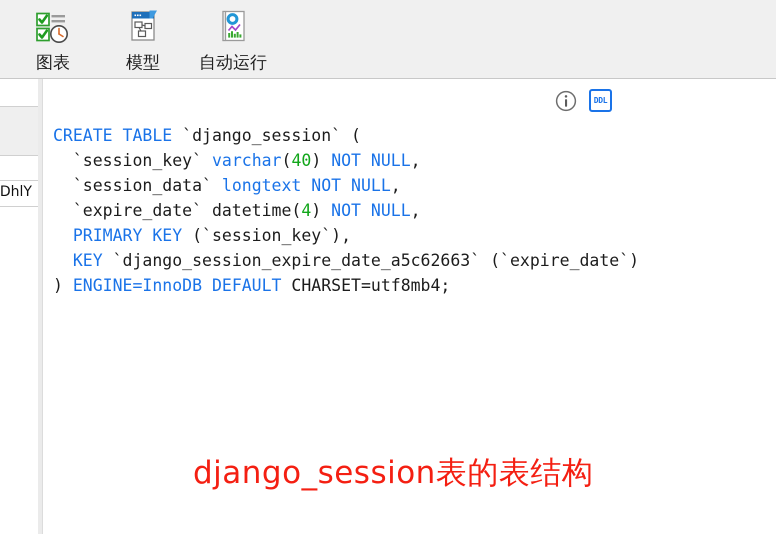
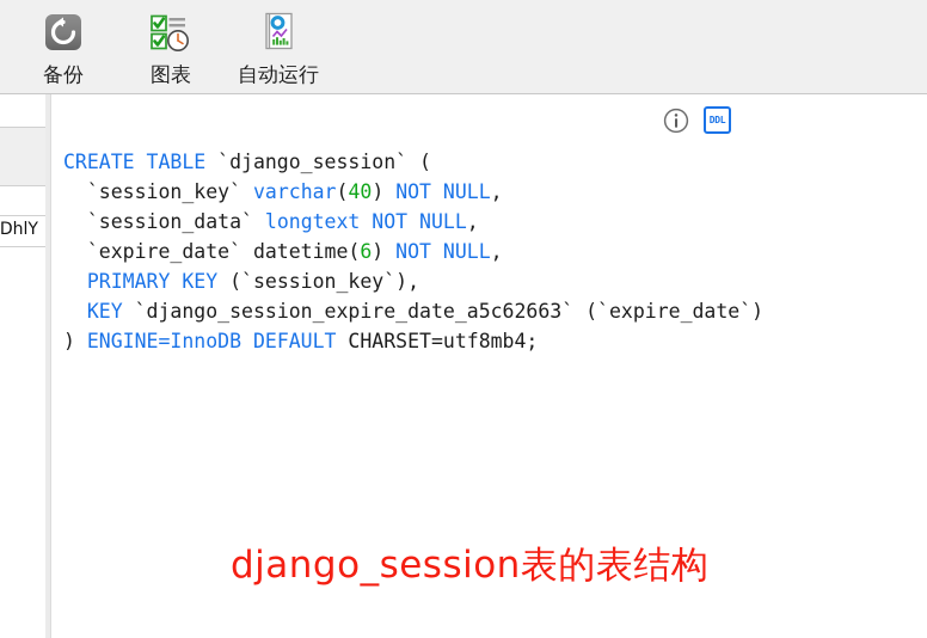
+ 备份
  图表
- 模型
  自动运行
  DhlY
  DDL
- CREATE TABLE `django_session` ( `session_key` varchar(40) NOT NULL, `session_data` longtext NOT NULL, `expire_date` datetime(4) NOT NULL, PRIMARY KEY (`session_key`), KEY `django_session_expire_date_a5c62663` (`expire_date`) ) ENGINE=InnoDB DEFAULT CHARSET=utf8mb4;
+ CREATE TABLE `django_session` ( `session_key` varchar(40) NOT NULL, `session_data` longtext NOT NULL, `expire_date` datetime(6) NOT NULL, PRIMARY KEY (`session_key`), KEY `django_session_expire_date_a5c62663` (`expire_date`) ) ENGINE=InnoDB DEFAULT CHARSET=utf8mb4;
  django_session表的表结构
